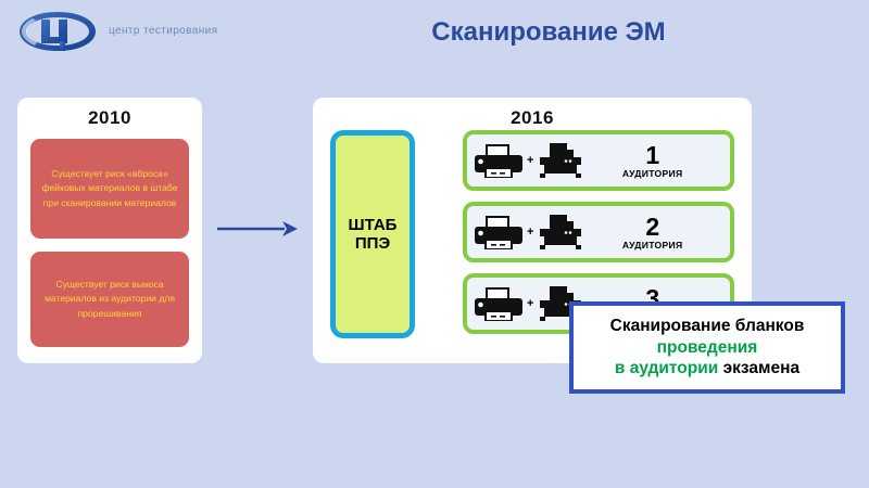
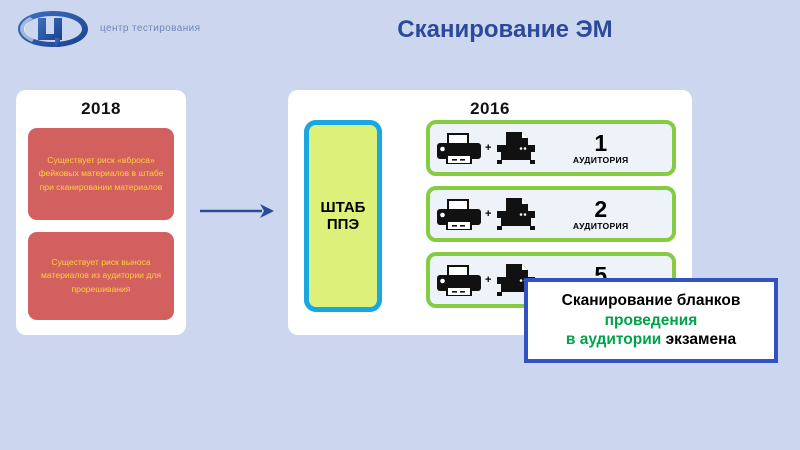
  центр тестирования
  Сканирование ЭМ
- 2010
+ 2018
  Существует риск «вброса» фейковых материалов в штабе при сканировании материалов
  Существует риск выноса материалов из аудитории для прорешивания
  2016
  ШТАБ
  ППЭ
  +
  1
  АУДИТОРИЯ
  +
  2
  АУДИТОРИЯ
  +
- 3
+ 5
  Сканирование бланков
  проведения
  в аудитории экзамена
